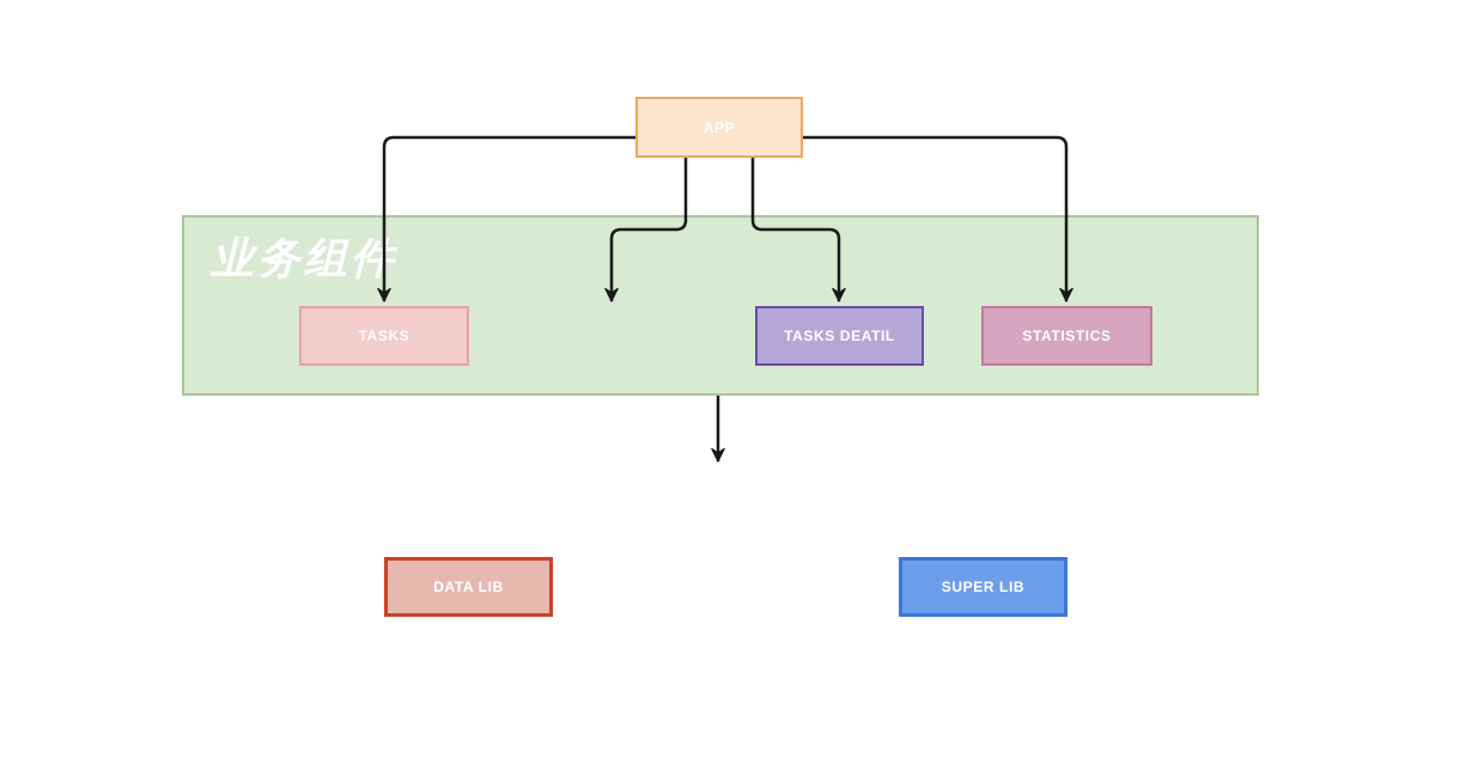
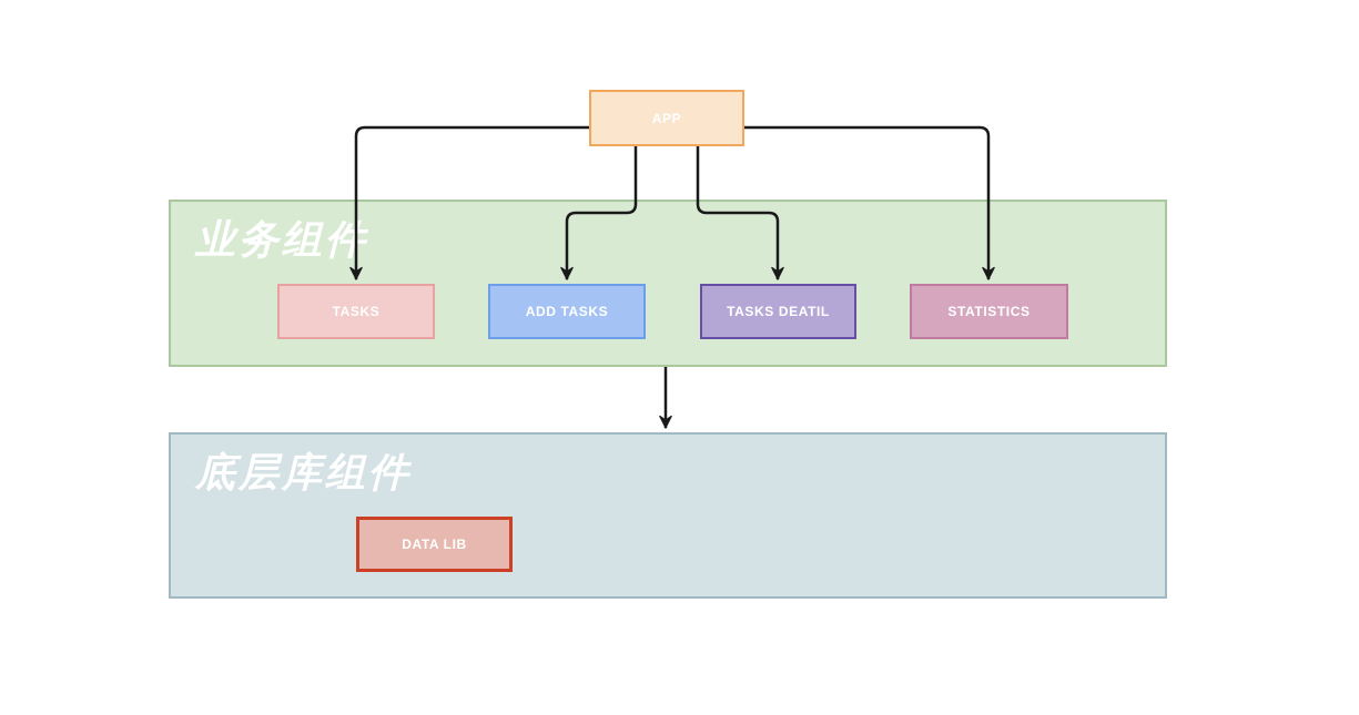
  业务组件
+ 底层库组件
  APP
  TASKS
+ ADD TASKS
  TASKS DEATIL
  STATISTICS
  DATA LIB
- SUPER LIB
